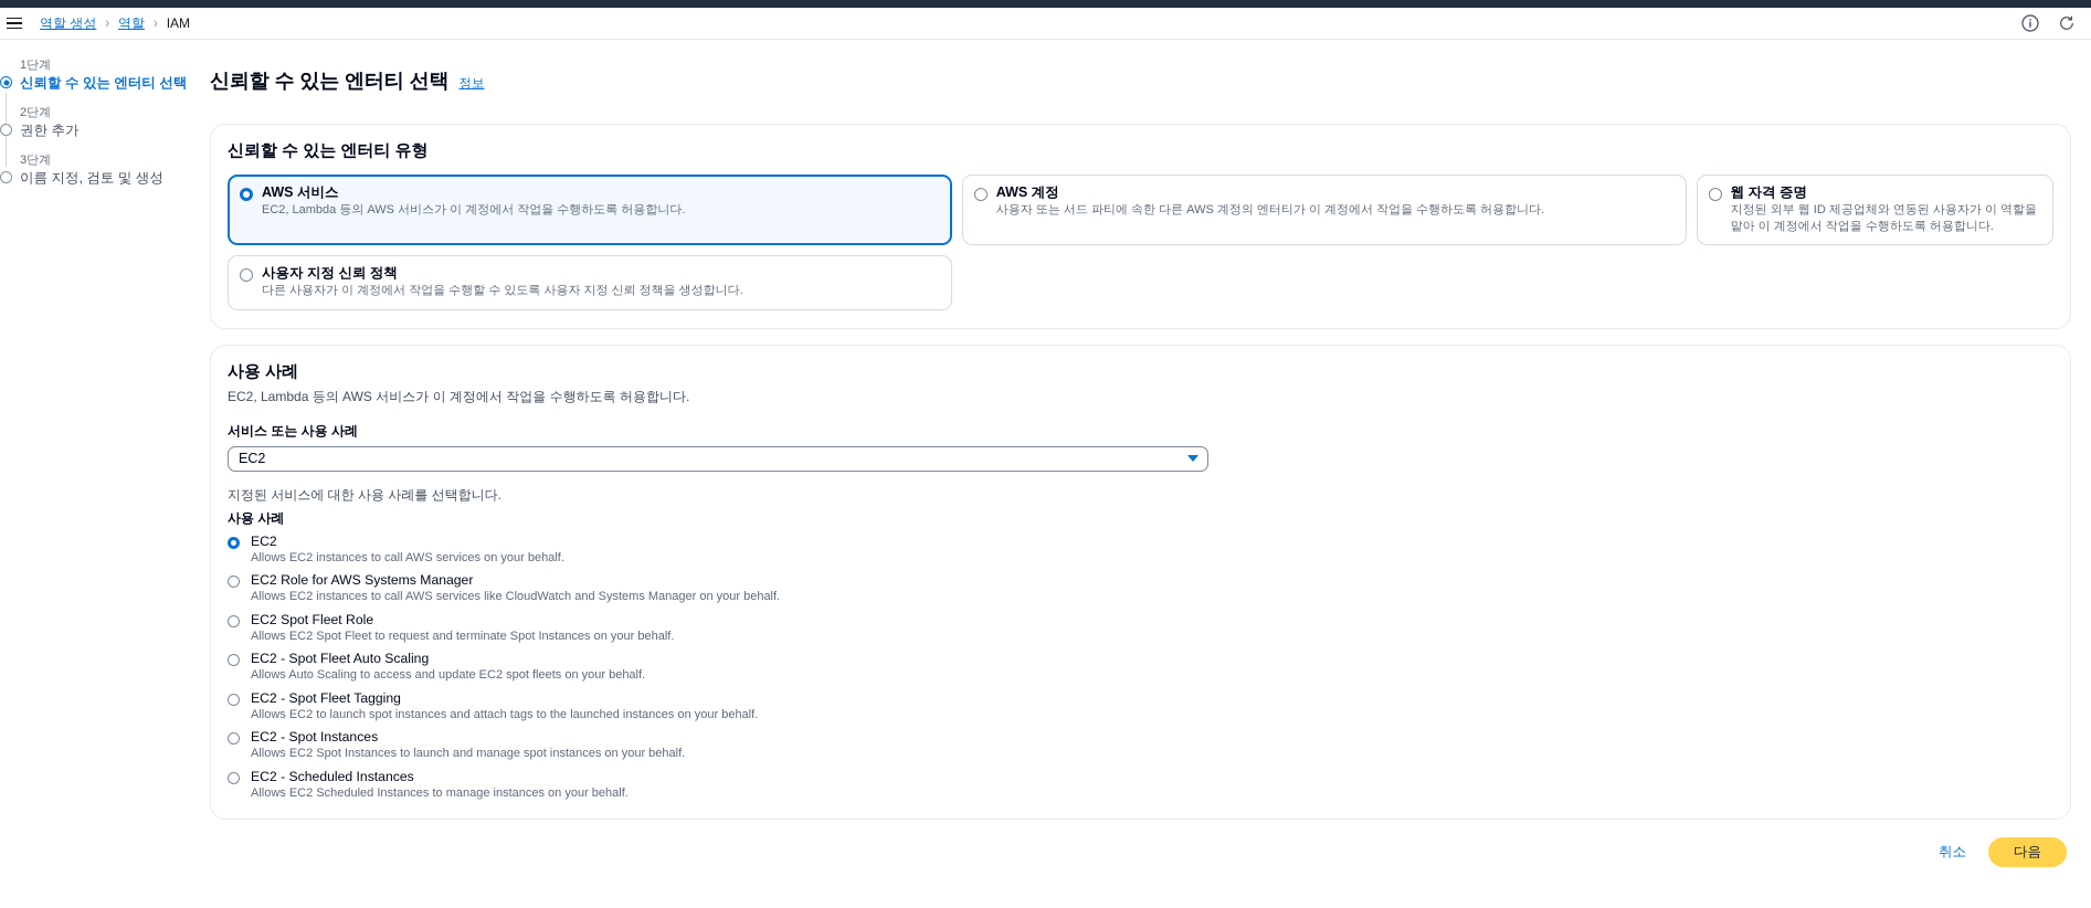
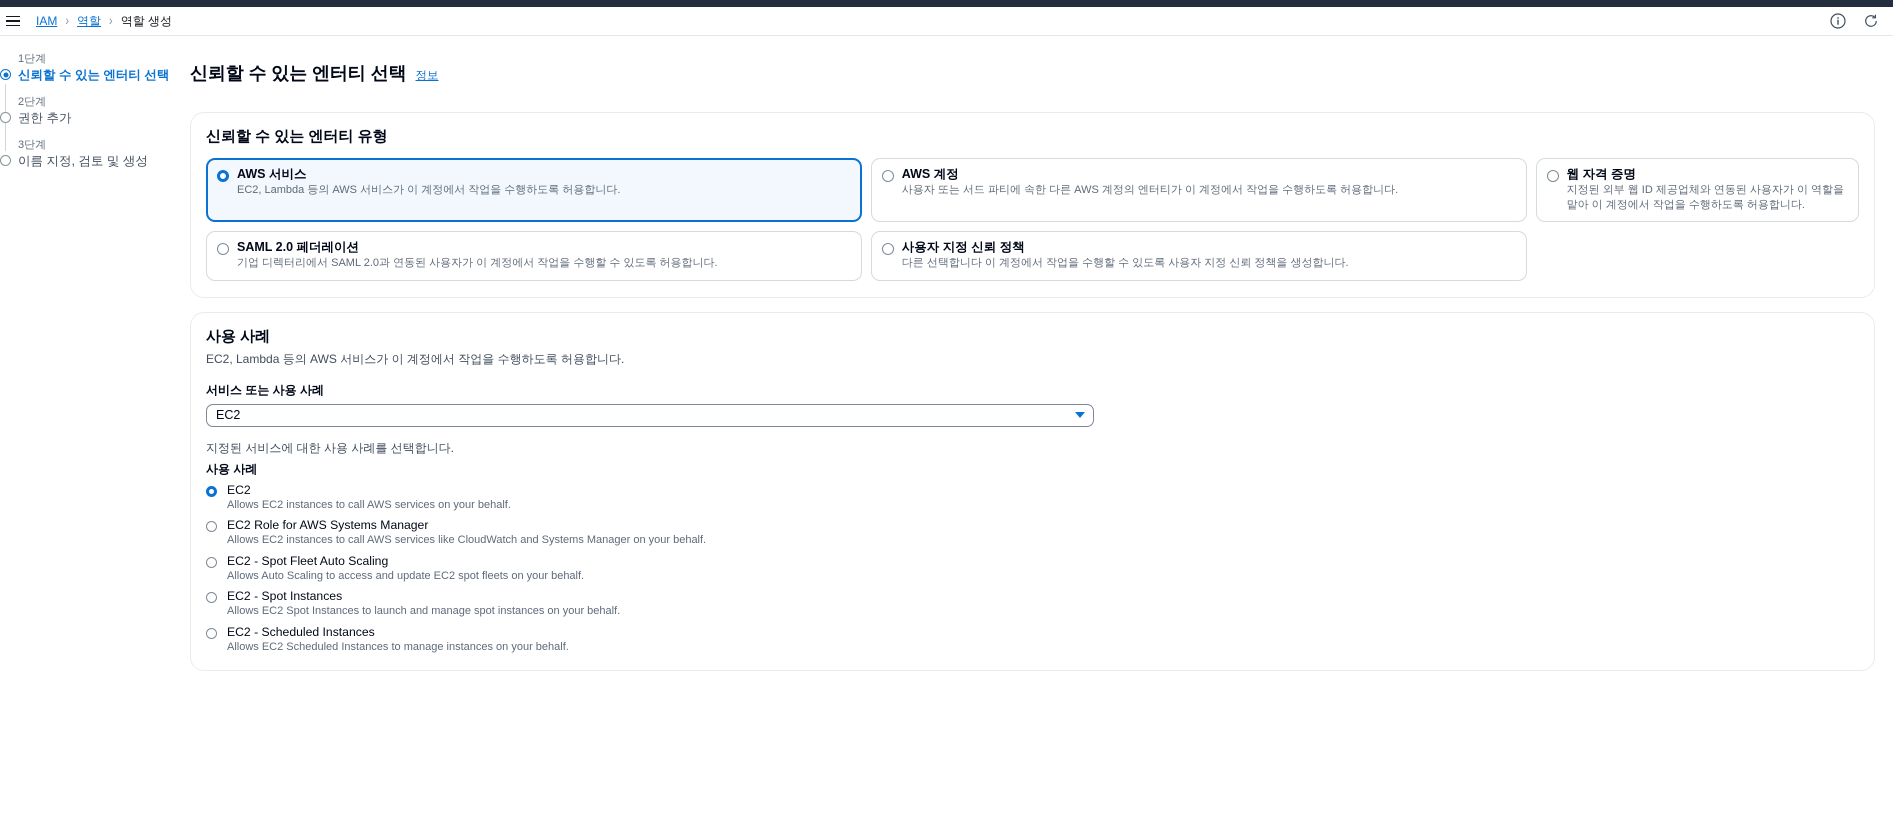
- 역할 생성
+ IAM
  ›
  역할
  ›
- IAM
+ 역할 생성
  1단계
  신뢰할 수 있는 엔터티 선택
  2단계
  권한 추가
  3단계
  이름 지정, 검토 및 생성
  신뢰할 수 있는 엔터티 선택
  정보
  신뢰할 수 있는 엔터티 유형
  AWS 서비스
  EC2, Lambda 등의 AWS 서비스가 이 계정에서 작업을 수행하도록 허용합니다.
  AWS 계정
  사용자 또는 서드 파티에 속한 다른 AWS 계정의 엔터티가 이 계정에서 작업을 수행하도록 허용합니다.
  웹 자격 증명
  지정된 외부 웹 ID 제공업체와 연동된 사용자가 이 역할을 맡아 이 계정에서 작업을 수행하도록 허용합니다.
+ SAML 2.0 페더레이션
+ 기업 디렉터리에서 SAML 2.0과 연동된 사용자가 이 계정에서 작업을 수행할 수 있도록 허용합니다.
  사용자 지정 신뢰 정책
- 다른 사용자가 이 계정에서 작업을 수행할 수 있도록 사용자 지정 신뢰 정책을 생성합니다.
+ 다른 선택합니다 이 계정에서 작업을 수행할 수 있도록 사용자 지정 신뢰 정책을 생성합니다.
  사용 사례
  EC2, Lambda 등의 AWS 서비스가 이 계정에서 작업을 수행하도록 허용합니다.
  서비스 또는 사용 사례
  EC2
  지정된 서비스에 대한 사용 사례를 선택합니다.
  사용 사례
  EC2
  Allows EC2 instances to call AWS services on your behalf.
  EC2 Role for AWS Systems Manager
  Allows EC2 instances to call AWS services like CloudWatch and Systems Manager on your behalf.
- EC2 Spot Fleet Role
- Allows EC2 Spot Fleet to request and terminate Spot Instances on your behalf.
  EC2 - Spot Fleet Auto Scaling
  Allows Auto Scaling to access and update EC2 spot fleets on your behalf.
- EC2 - Spot Fleet Tagging
- Allows EC2 to launch spot instances and attach tags to the launched instances on your behalf.
  EC2 - Spot Instances
  Allows EC2 Spot Instances to launch and manage spot instances on your behalf.
  EC2 - Scheduled Instances
  Allows EC2 Scheduled Instances to manage instances on your behalf.
- 취소
- 다음
